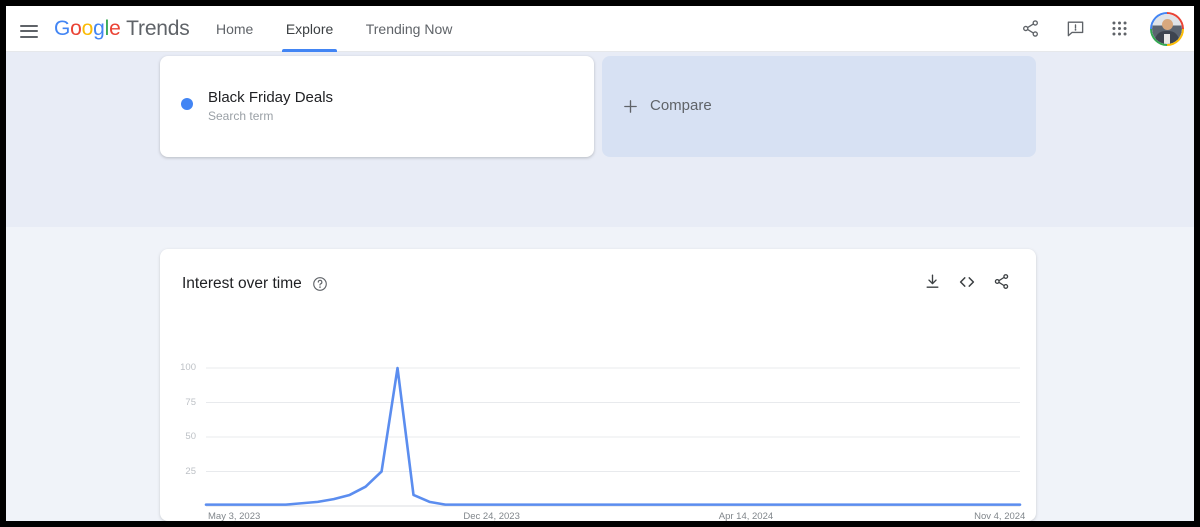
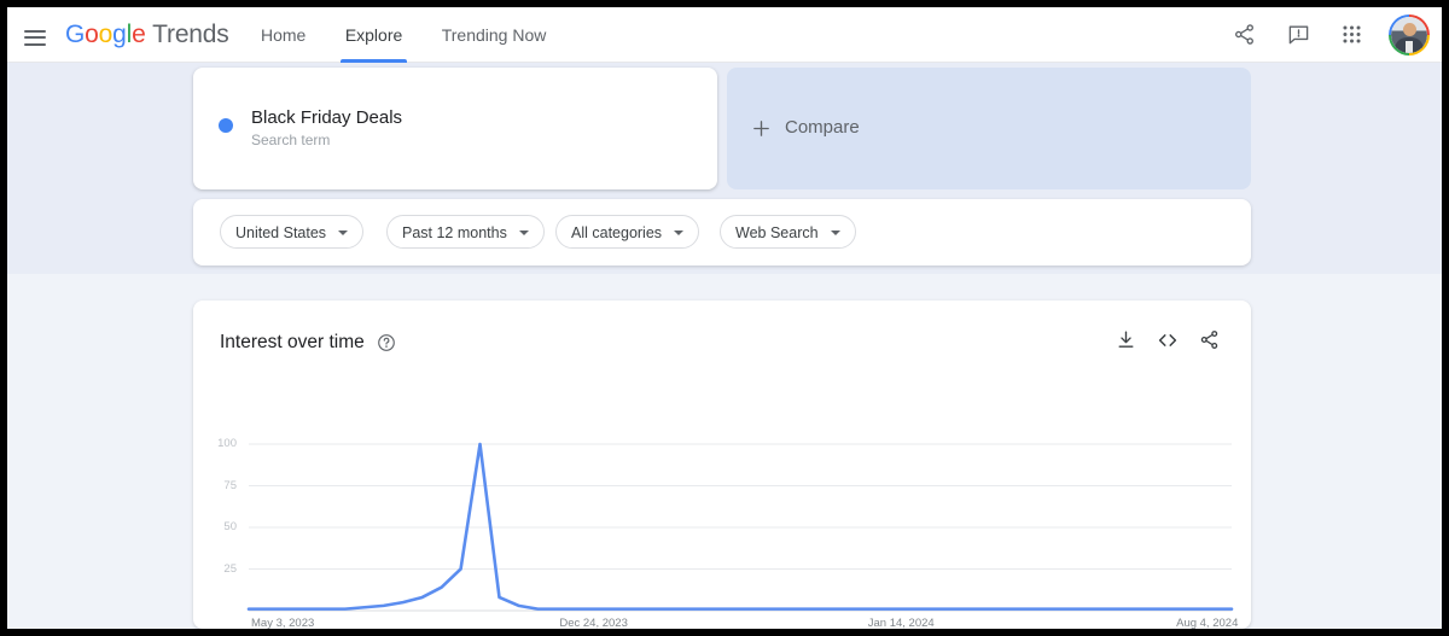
  Google Trends
  Home Explore Trending Now
  Black Friday Deals
  Search term
  Compare
+ United States
+ Past 12 months
+ All categories
+ Web Search
  Interest over time
  25
  50
  75
  100
  May 3, 2023
  Dec 24, 2023
- Apr 14, 2024
+ Jan 14, 2024
- Nov 4, 2024
+ Aug 4, 2024
